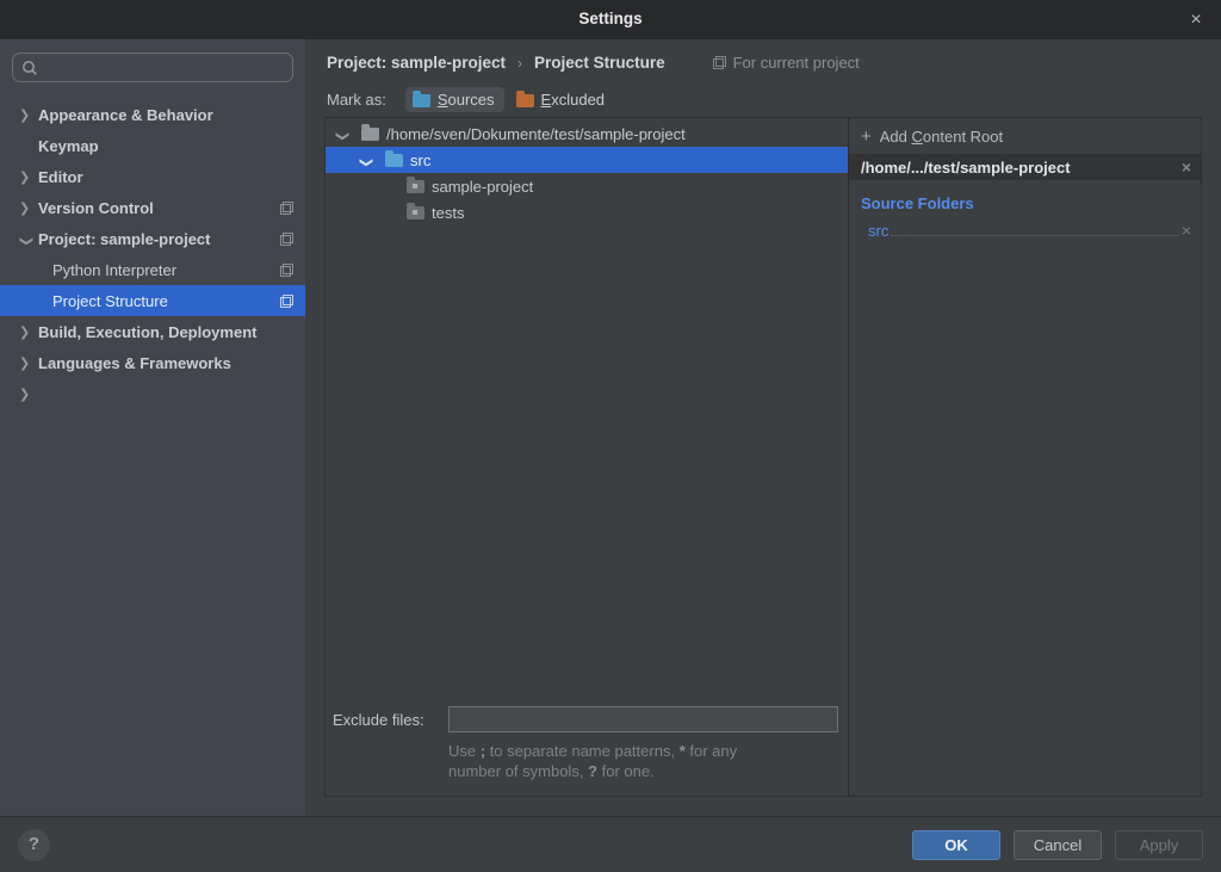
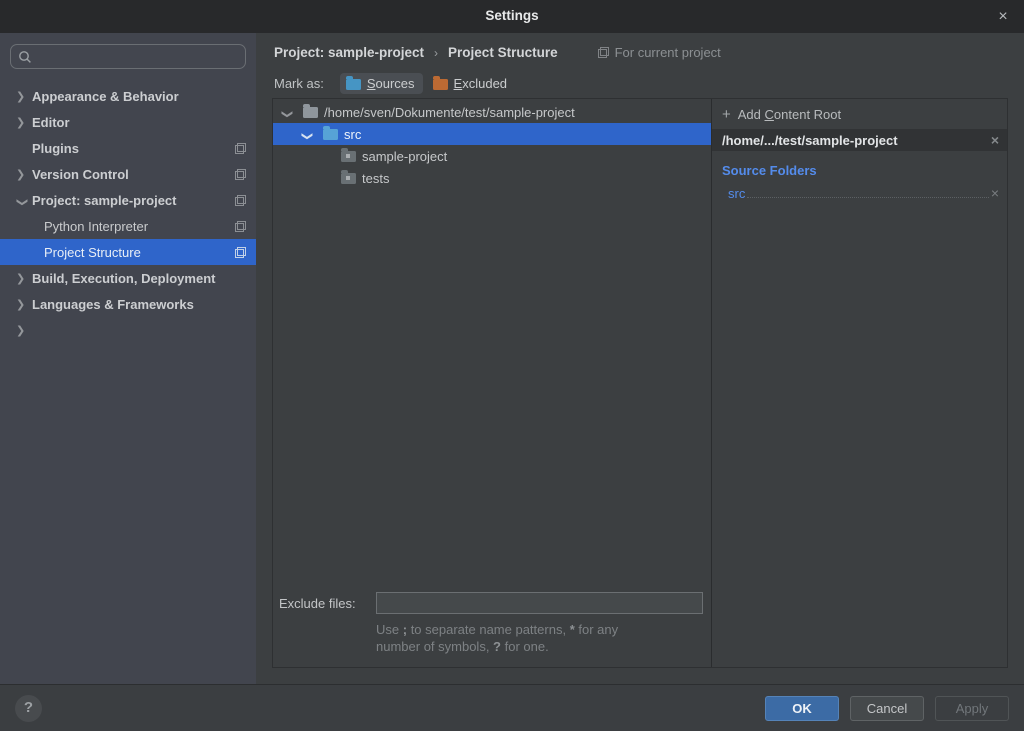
  Settings
  ×
  ❯
  Appearance & Behavior
- Keymap
  ❯
  Editor
+ Plugins
  ❯
  Version Control
  Project: sample-project
  Python Interpreter
  Project Structure
  ❯
  Build, Execution, Deployment
  ❯
  Languages & Frameworks
  ❯
  Project: sample-project
  ›
  Project Structure
  For current project
  Mark as:
  Sources
  Excluded
  /home/sven/Dokumente/test/sample-project
  src
  sample-project
  tests
  Exclude files:
  Use ; to separate name patterns, * for any
  number of symbols, ? for one.
  +
  Add Content Root
  /home/.../test/sample-project
  ×
  Source Folders
  src
  ×
  ?
  OK
  Cancel
  Apply
